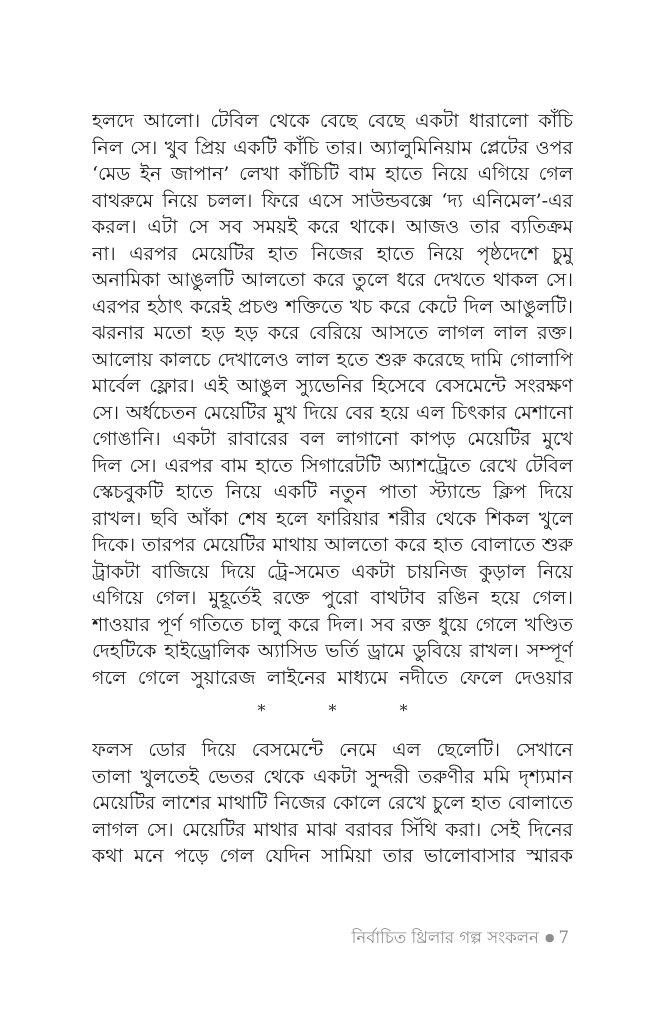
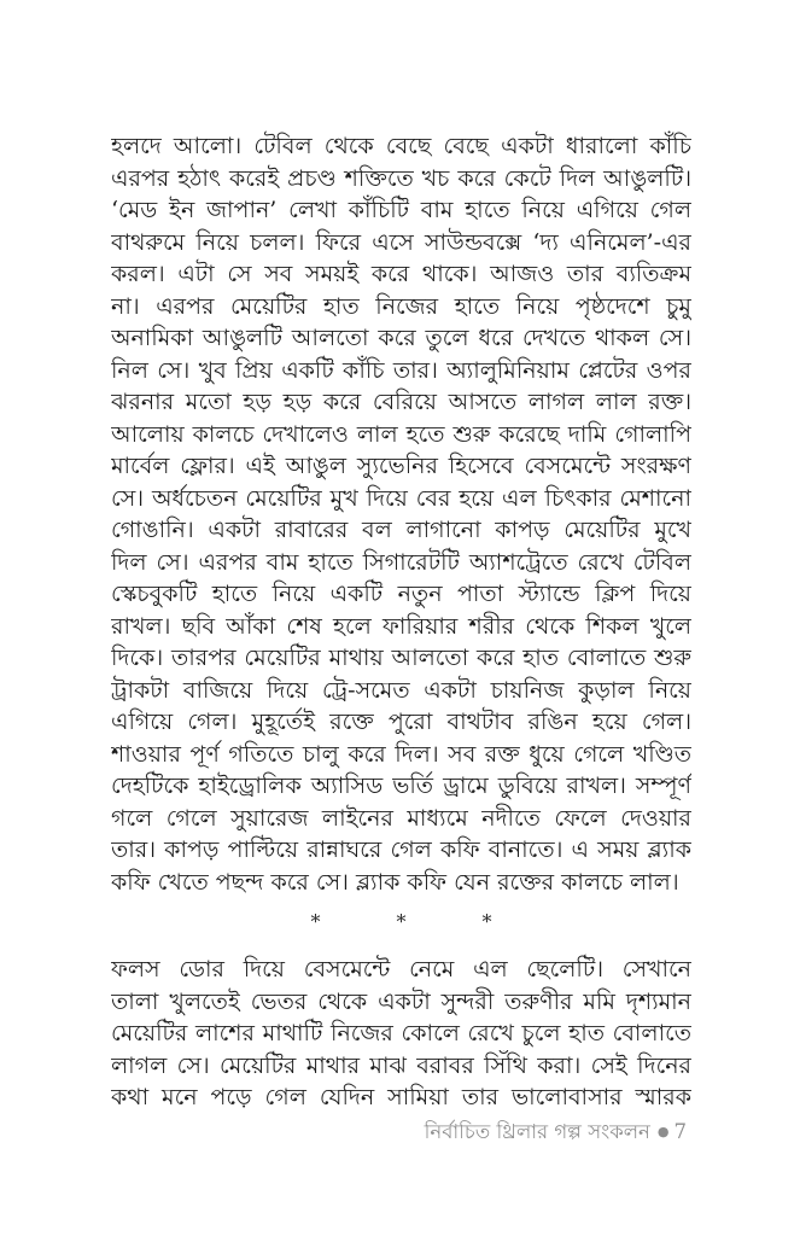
  হলদে আলো। টেবিল থেকে বেছে বেছে একটা ধারালো কাঁচি
- নিল সে। খুব প্রিয় একটি কাঁচি তার। অ্যালুমিনিয়াম প্লেটের ওপর
+ এরপর হঠাৎ করেই প্রচণ্ড শক্তিতে খচ করে কেটে দিল আঙুলটি।
  ‘মেড ইন জাপান’ লেখা কাঁচিটি বাম হাতে নিয়ে এগিয়ে গেল
  বাথরুমে নিয়ে চলল। ফিরে এসে সাউন্ডবক্সে ‘দ্য এনিমেল’-এর
  করল। এটা সে সব সময়ই করে থাকে। আজও তার ব্যতিক্রম
  না। এরপর মেয়েটির হাত নিজের হাতে নিয়ে পৃষ্ঠদেশে চুমু
  অনামিকা আঙুলটি আলতো করে তুলে ধরে দেখতে থাকল সে।
- এরপর হঠাৎ করেই প্রচণ্ড শক্তিতে খচ করে কেটে দিল আঙুলটি।
+ নিল সে। খুব প্রিয় একটি কাঁচি তার। অ্যালুমিনিয়াম প্লেটের ওপর
  ঝরনার মতো হড় হড় করে বেরিয়ে আসতে লাগল লাল রক্ত।
  আলোয় কালচে দেখালেও লাল হতে শুরু করেছে দামি গোলাপি
  মার্বেল ফ্লোর। এই আঙুল স্যুভেনির হিসেবে বেসমেন্টে সংরক্ষণ
  সে। অর্ধচেতন মেয়েটির মুখ দিয়ে বের হয়ে এল চিৎকার মেশানো
  গোঙানি। একটা রাবারের বল লাগানো কাপড় মেয়েটির মুখে
  দিল সে। এরপর বাম হাতে সিগারেটটি অ্যাশট্রেতে রেখে টেবিল
  স্কেচবুকটি হাতে নিয়ে একটি নতুন পাতা স্ট্যান্ডে ক্লিপ দিয়ে
  রাখল। ছবি আঁকা শেষ হলে ফারিয়ার শরীর থেকে শিকল খুলে
  দিকে। তারপর মেয়েটির মাথায় আলতো করে হাত বোলাতে শুরু
  ট্রাকটা বাজিয়ে দিয়ে ট্রে-সমেত একটা চায়নিজ কুড়াল নিয়ে
  এগিয়ে গেল। মুহূর্তেই রক্তে পুরো বাথটাব রঙিন হয়ে গেল।
  শাওয়ার পূর্ণ গতিতে চালু করে দিল। সব রক্ত ধুয়ে গেলে খণ্ডিত
  দেহটিকে হাইড্রোলিক অ্যাসিড ভর্তি ড্রামে ডুবিয়ে রাখল। সম্পূর্ণ
  গলে গেলে সুয়ারেজ লাইনের মাধ্যমে নদীতে ফেলে দেওয়ার
+ তার। কাপড় পাল্টিয়ে রান্নাঘরে গেল কফি বানাতে। এ সময় ব্ল্যাক
+ কফি খেতে পছন্দ করে সে। ব্ল্যাক কফি যেন রক্তের কালচে লাল।
  *
  *
  *
  ফলস ডোর দিয়ে বেসমেন্টে নেমে এল ছেলেটি। সেখানে
  তালা খুলতেই ভেতর থেকে একটা সুন্দরী তরুণীর মমি দৃশ্যমান
  মেয়েটির লাশের মাথাটি নিজের কোলে রেখে চুলে হাত বোলাতে
  লাগল সে। মেয়েটির মাথার মাঝ বরাবর সিঁথি করা। সেই দিনের
  কথা মনে পড়ে গেল যেদিন সামিয়া তার ভালোবাসার স্মারক
  নির্বাচিত থ্রিলার গল্প সংকলন ● 7
